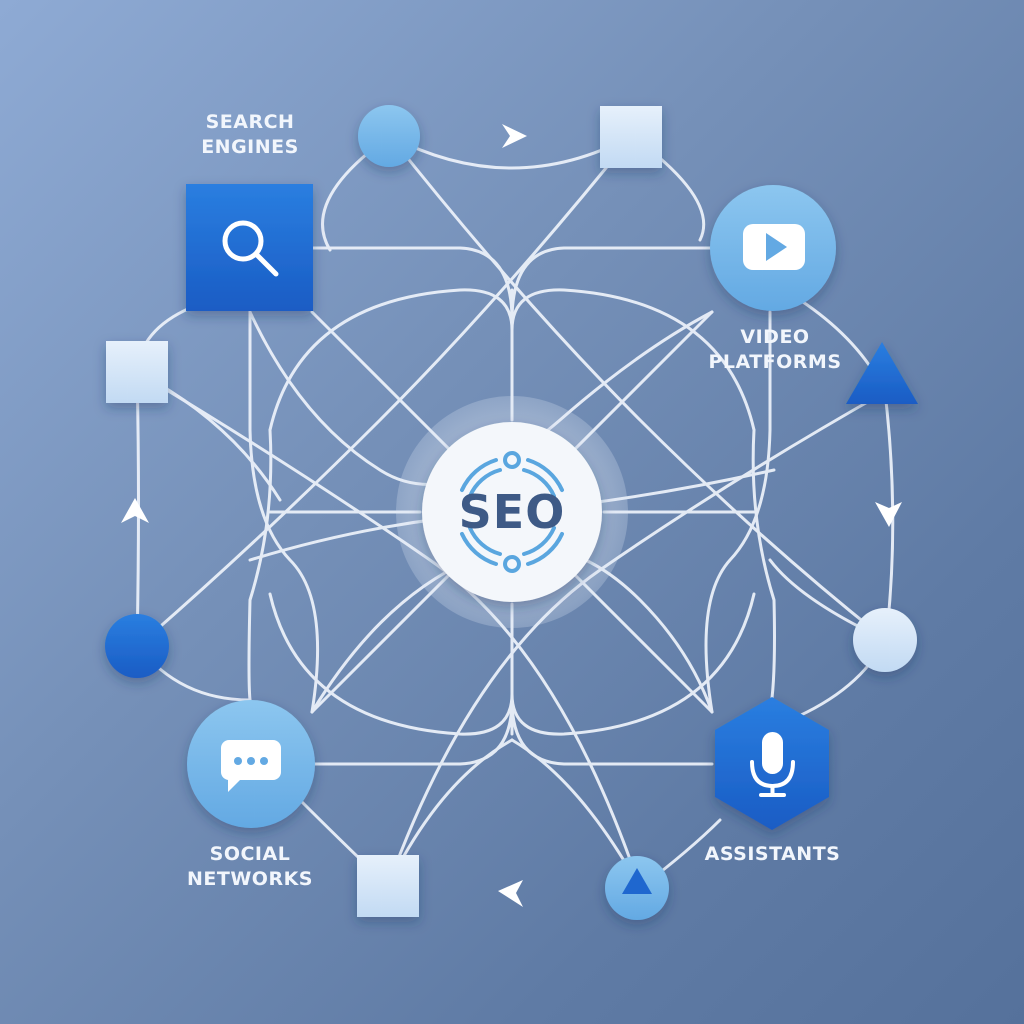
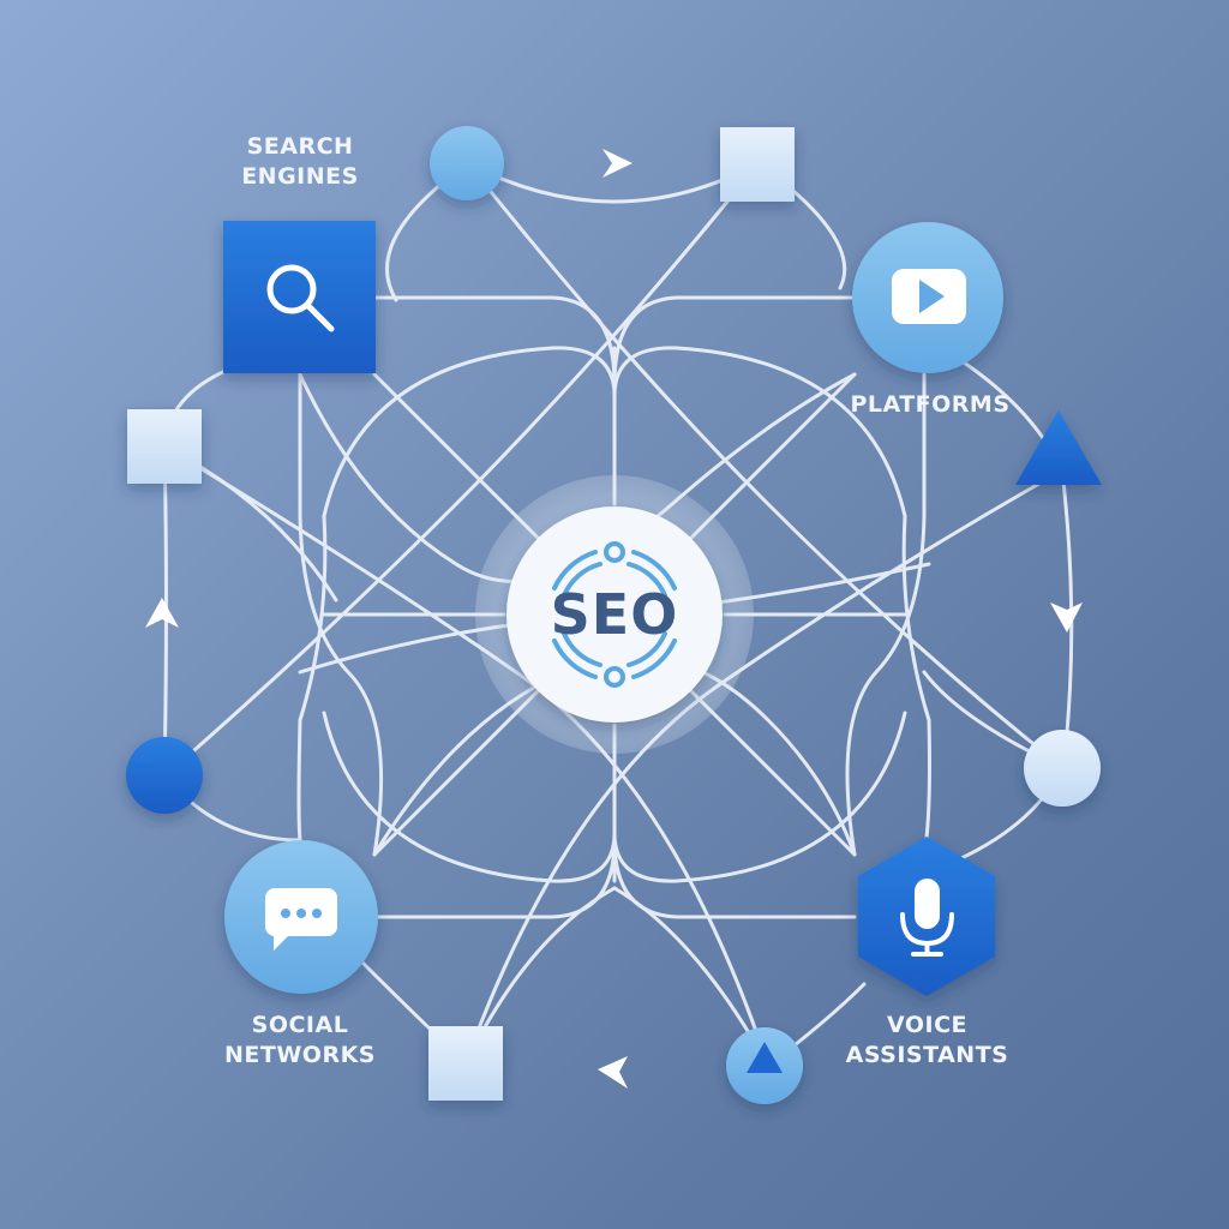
  SEO
  SEARCH
  ENGINES
- VIDEO
  PLATFORMS
  SOCIAL
  NETWORKS
+ VOICE
  ASSISTANTS
